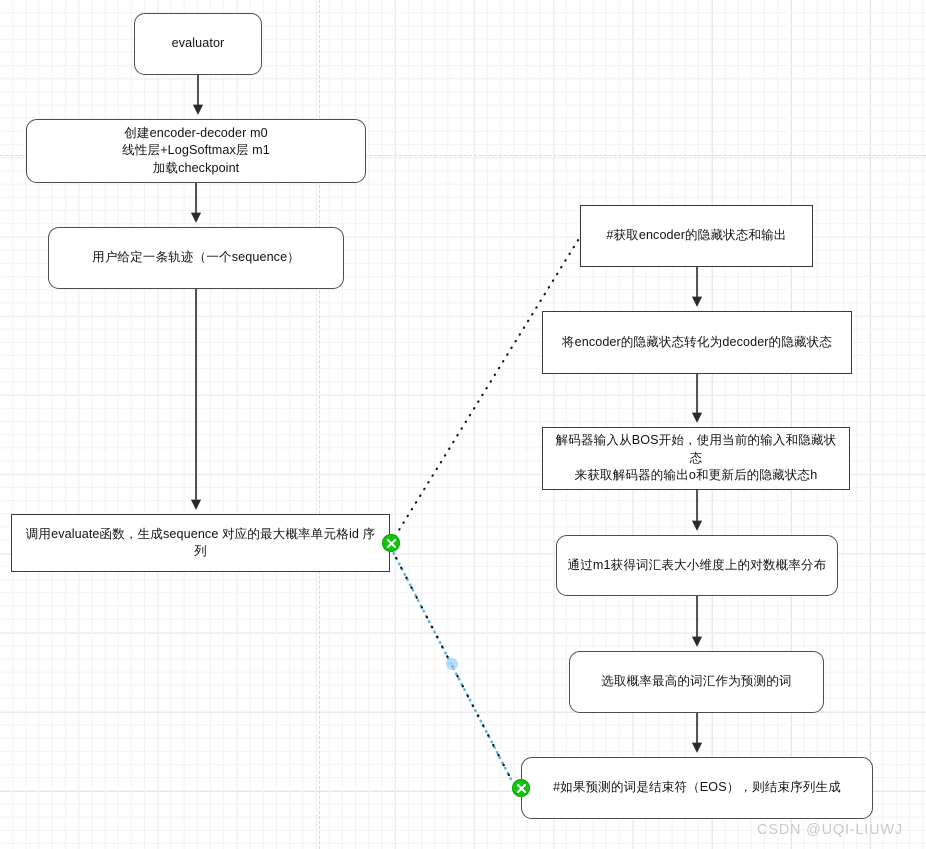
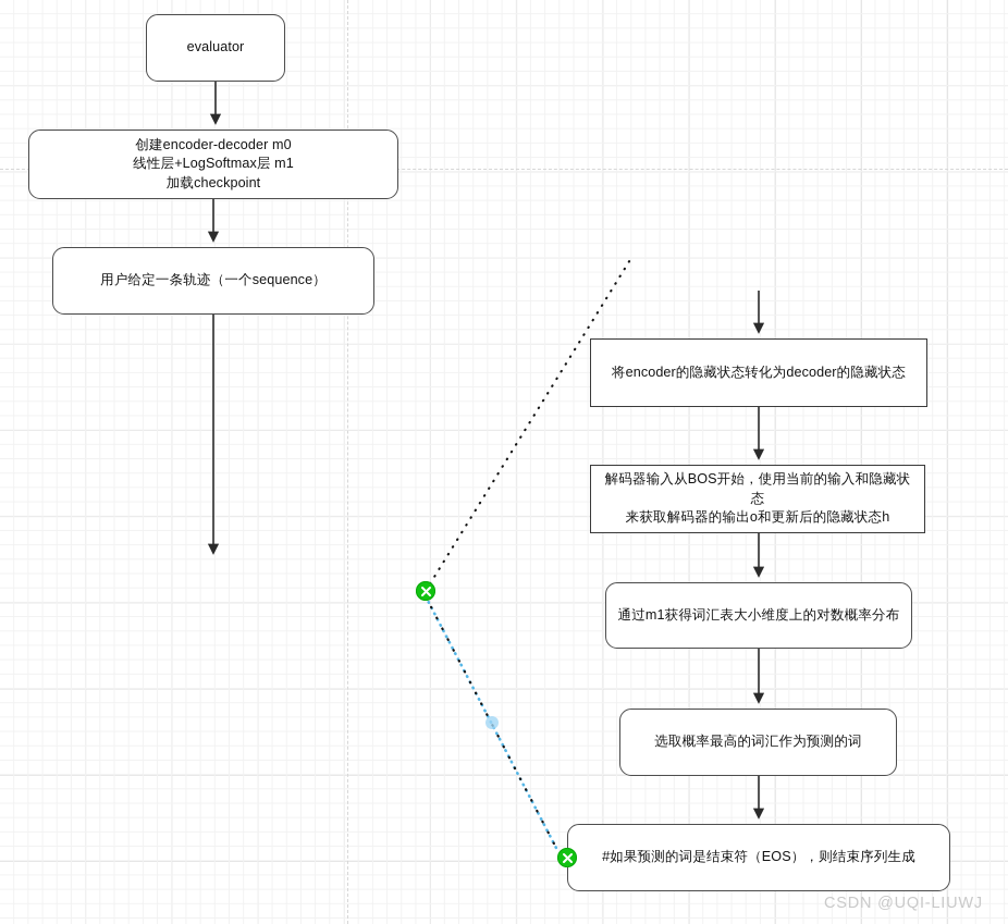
  evaluator
  创建encoder-decoder m0
  线性层+LogSoftmax层 m1
  加载checkpoint
  用户给定一条轨迹（一个sequence）
- 调用evaluate函数，生成sequence 对应的最大概率单元格id 序列
- #获取encoder的隐藏状态和输出
  将encoder的隐藏状态转化为decoder的隐藏状态
  解码器输入从BOS开始，使用当前的输入和隐藏状态
  来获取解码器的输出o和更新后的隐藏状态h
  通过m1获得词汇表大小维度上的对数概率分布
  选取概率最高的词汇作为预测的词
  #如果预测的词是结束符（EOS），则结束序列生成
  CSDN @UQI-LIUWJ
